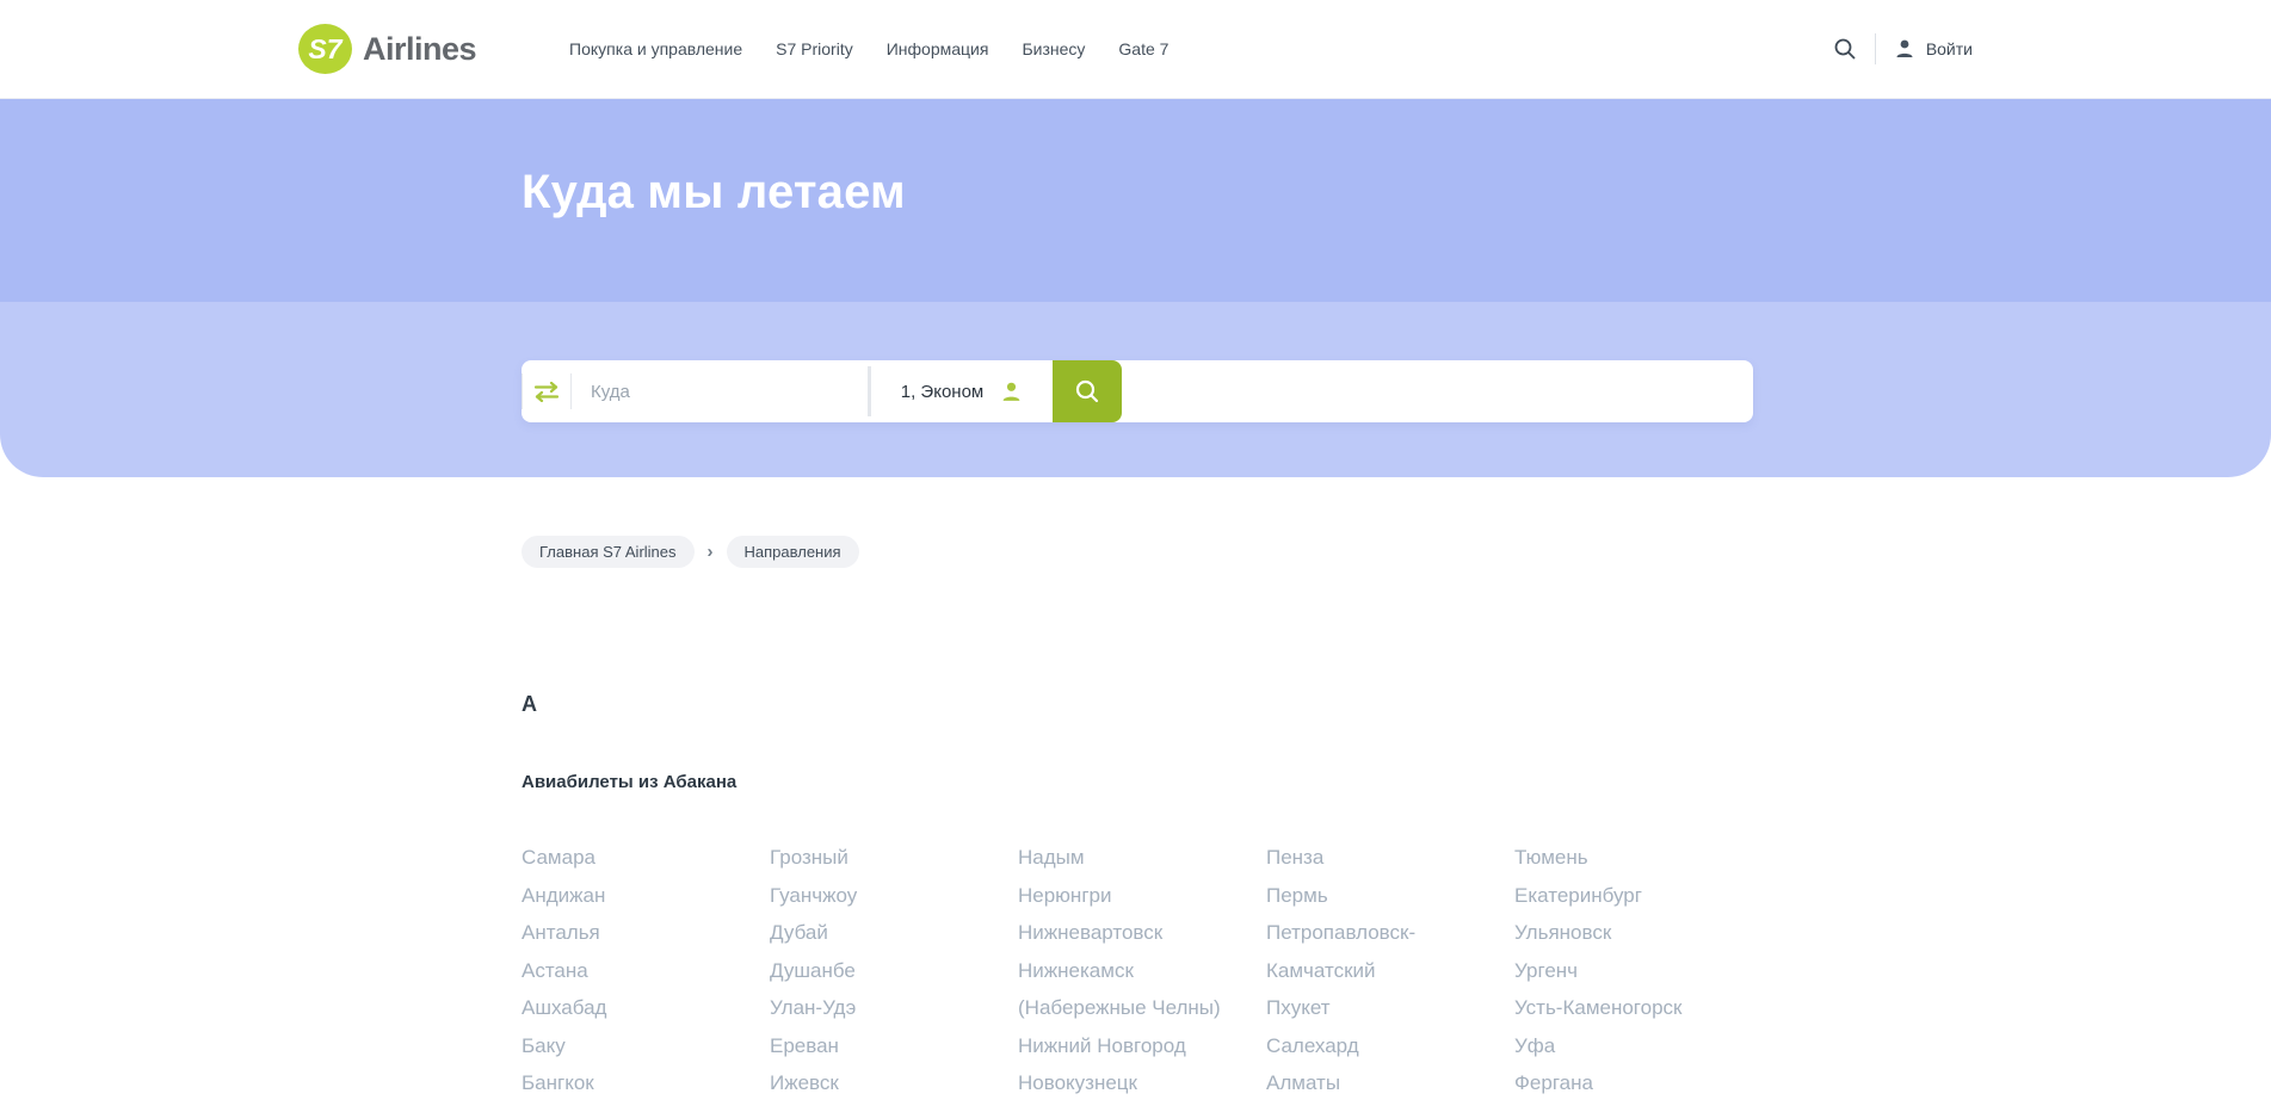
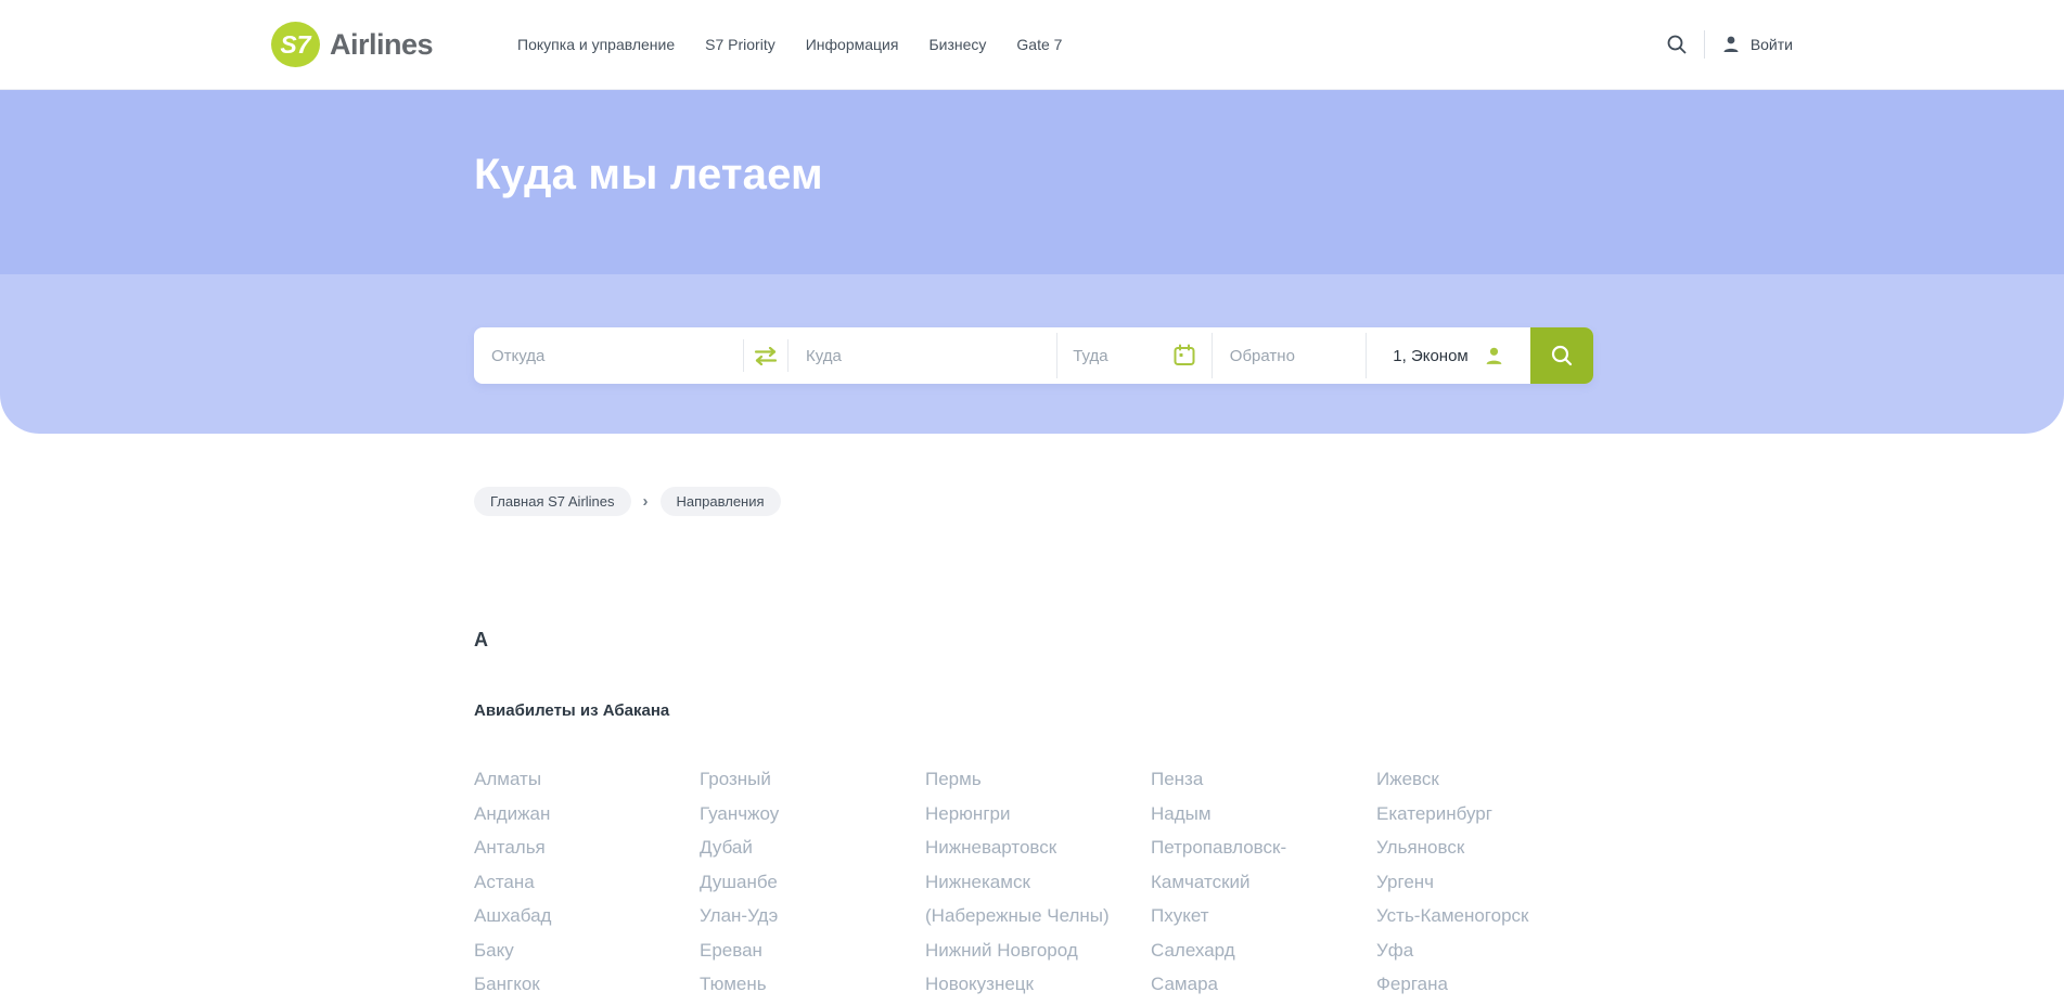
  S7
  Airlines
  Покупка и управление
  S7 Priority
  Информация
  Бизнесу
  Gate 7
  Войти
  Куда мы летаем
+ Откуда
  Куда
+ Туда
+ Обратно
  1, Эконом
  Главная S7 Airlines
  ›
  Направления
  А
  Авиабилеты из Абакана
- Самара
+ Алматы
  Андижан
  Анталья
  Астана
  Ашхабад
  Баку
  Бангкок
  Грозный
  Гуанчжоу
  Дубай
  Душанбе
  Улан-Удэ
  Ереван
- Ижевск
+ Тюмень
- Надым
+ Пермь
  Нерюнгри
  Нижневартовск
  Нижнекамск (Набережные Челны)
  Нижний Новгород
  Новокузнецк
  Пенза
- Пермь
+ Надым
  Петропавловск-Камчатский
  Пхукет
  Салехард
- Алматы
+ Самара
- Тюмень
+ Ижевск
  Екатеринбург
  Ульяновск
  Ургенч
  Усть-Каменогорск
  Уфа
  Фергана
